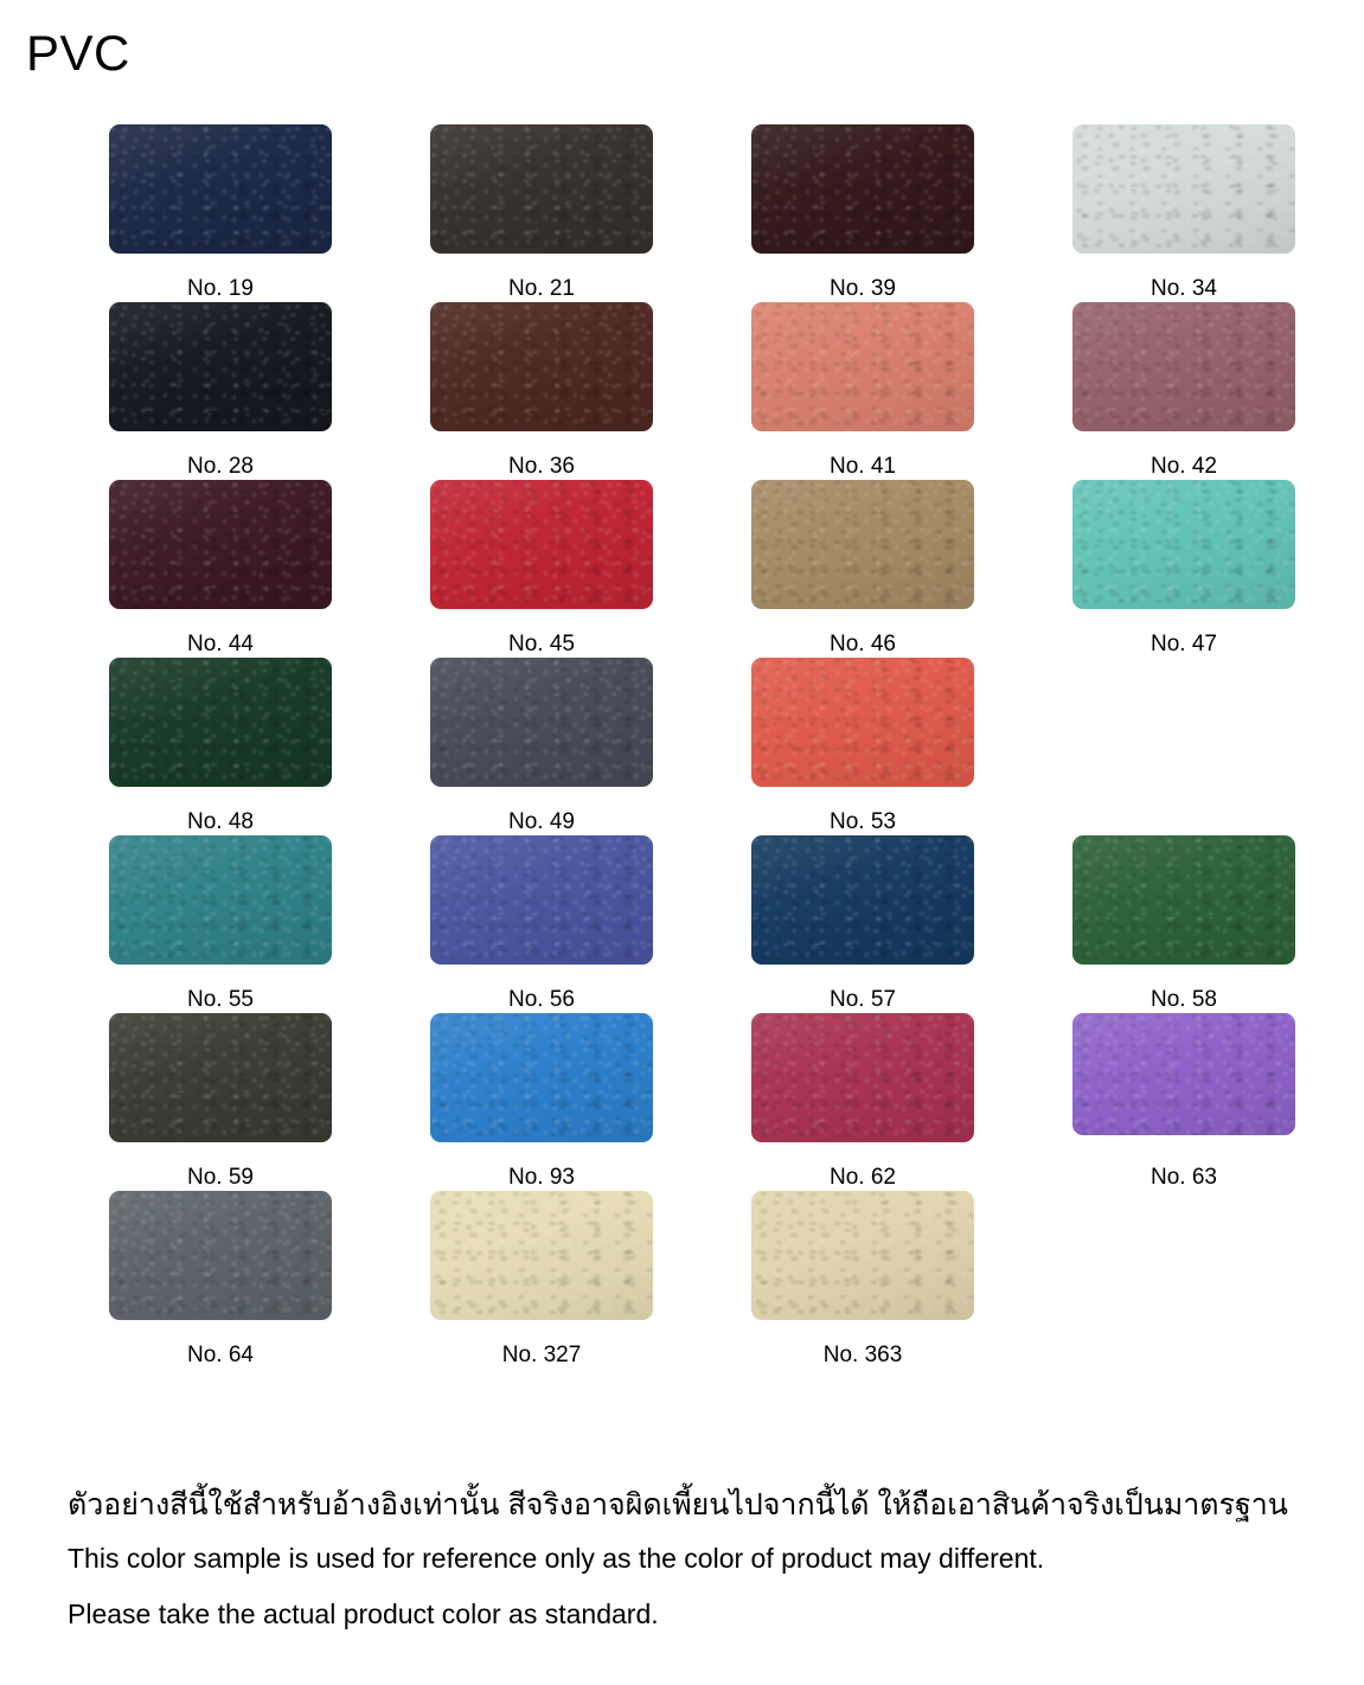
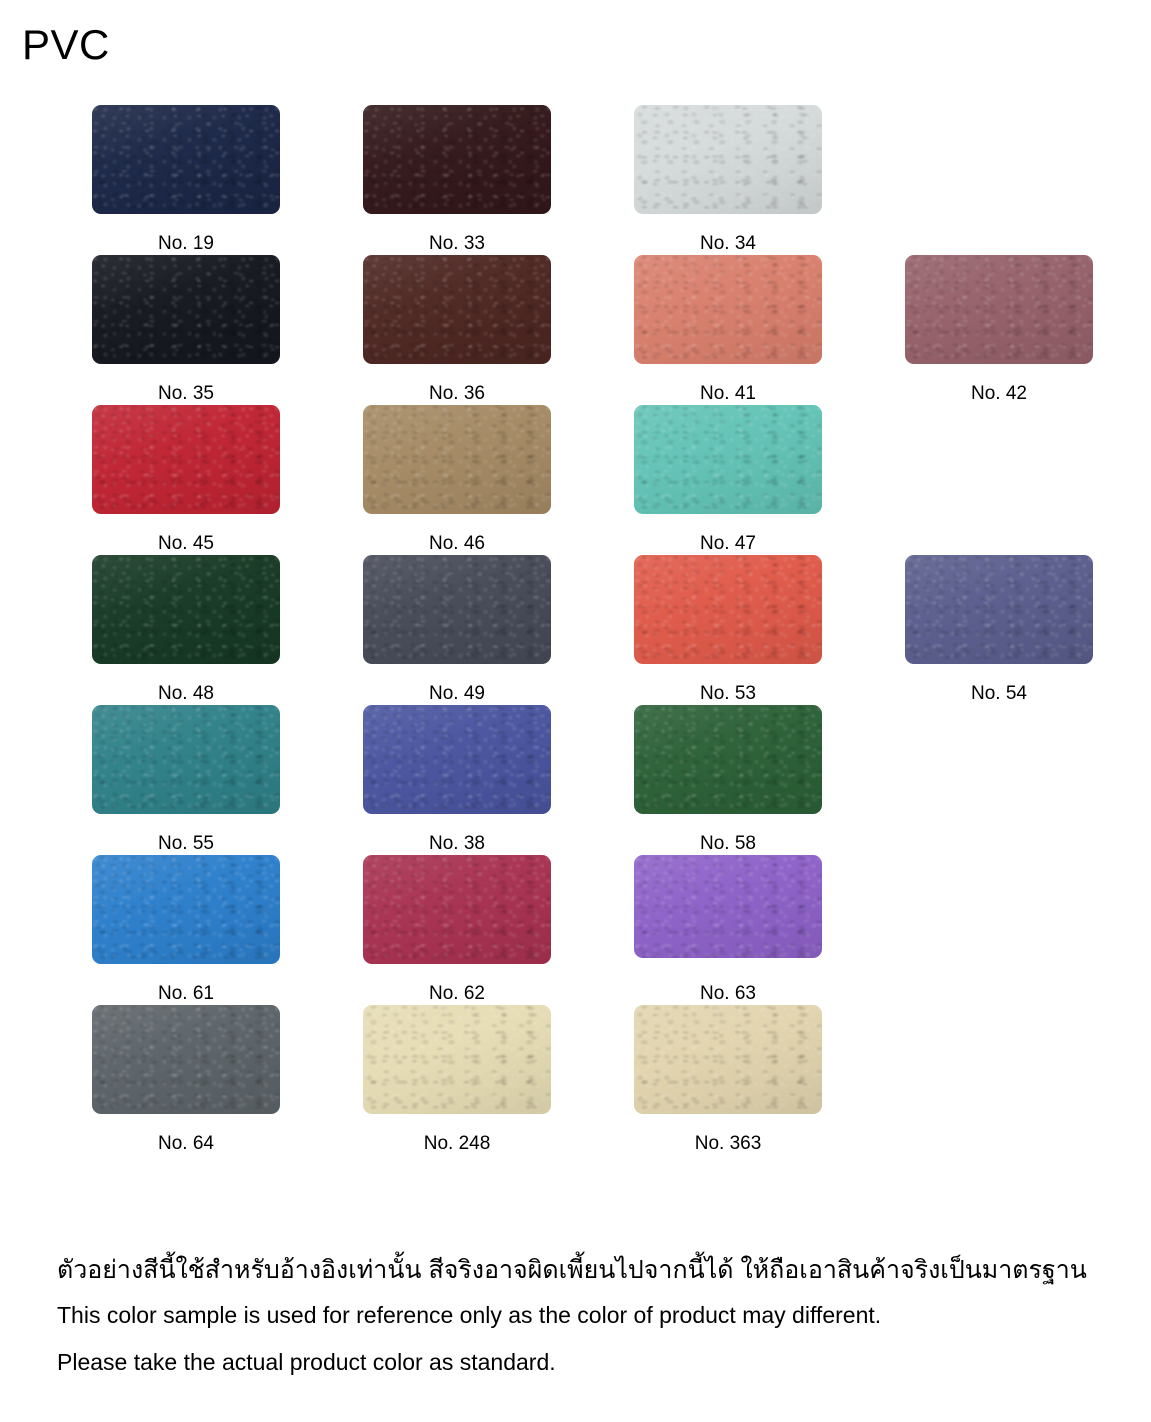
  PVC
  No. 19
- No. 21
- No. 39
+ No. 33
  No. 34
- No. 28
+ No. 35
  No. 36
  No. 41
  No. 42
- No. 44
  No. 45
  No. 46
  No. 47
  No. 48
  No. 49
  No. 53
+ No. 54
  No. 55
- No. 56
+ No. 38
- No. 57
  No. 58
- No. 59
- No. 93
+ No. 61
  No. 62
  No. 63
  No. 64
- No. 327
+ No. 248
  No. 363
  ตัวอย่างสีนี้ใช้สำหรับอ้างอิงเท่านั้น สีจริงอาจผิดเพี้ยนไปจากนี้ได้ ให้ถือเอาสินค้าจริงเป็นมาตรฐาน
  This color sample is used for reference only as the color of product may different.
  Please take the actual product color as standard.
